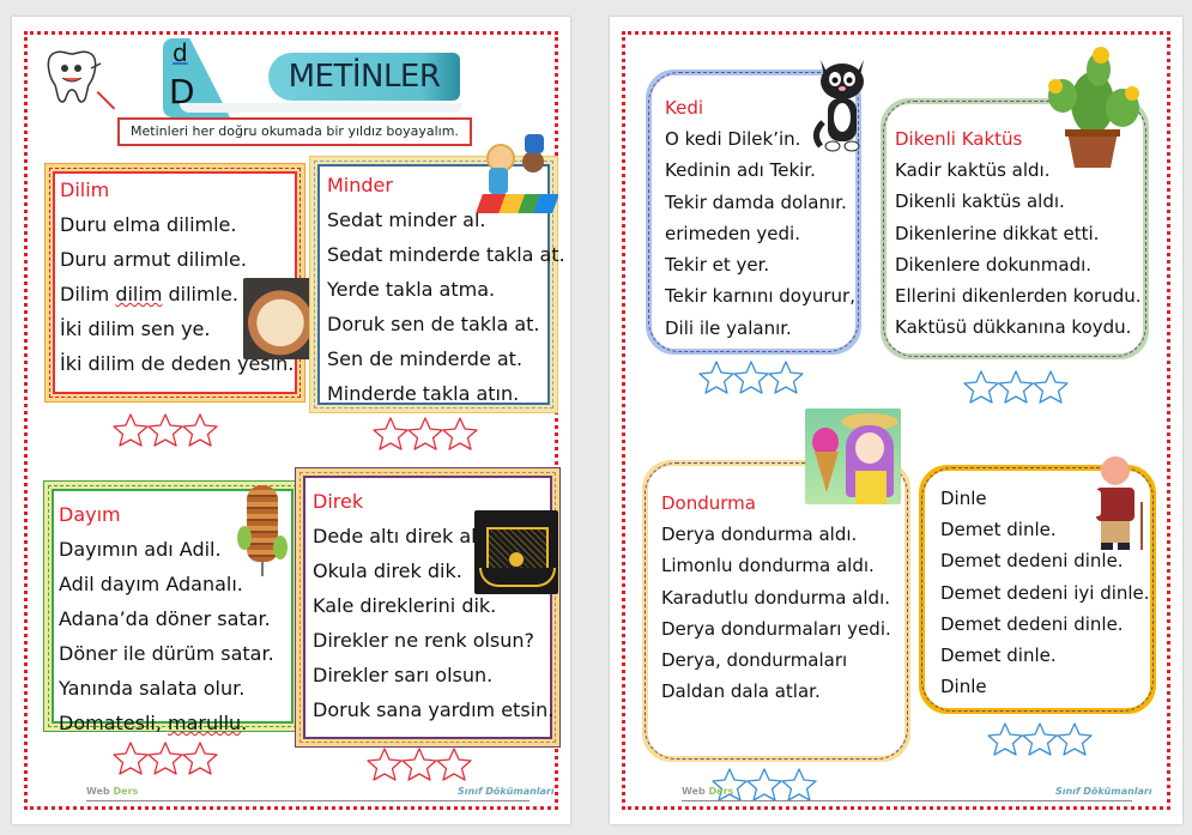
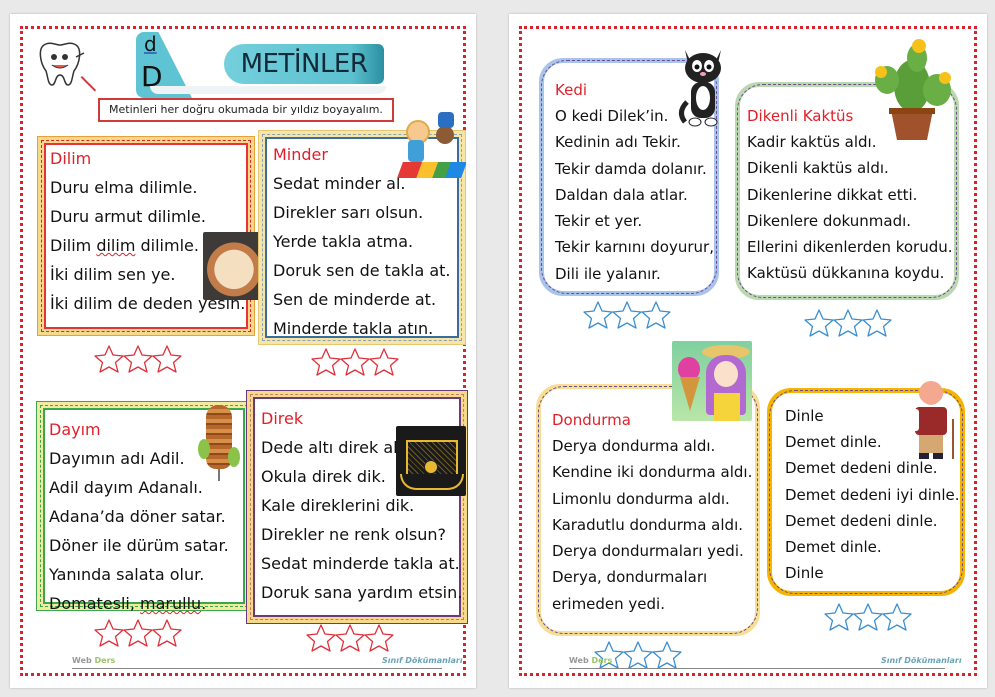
  d
  D
  METİNLER
  Metinleri her doğru okumada bir yıldız boyayalım.
  Dilim
  Duru elma dilimle.
  Duru armut dilimle.
  Dilim dilim dilimle.
  İki dilim sen ye.
  İki dilim de deden yesin.
  Minder
  Sedat minder al.
- Sedat minderde takla at.
+ Direkler sarı olsun.
  Yerde takla atma.
  Doruk sen de takla at.
  Sen de minderde at.
  Minderde takla atın.
  Dayım
  Dayımın adı Adil.
  Adil dayım Adanalı.
  Adana’da döner satar.
  Döner ile dürüm satar.
  Yanında salata olur.
  Domatesli, marullu.
  Direk
  Dede altı direk a
  Okula direk dik.
  Kale direklerini dik.
  Direkler ne renk olsun?
- Direkler sarı olsun.
+ Sedat minderde takla at.
  Doruk sana yardım etsin.
  Web Ders
  Sınıf Dökümanları
  Kedi
  O kedi Dilek’in.
  Kedinin adı Tekir.
  Tekir damda dolanır.
- erimeden yedi.
+ Daldan dala atlar.
  Tekir et yer.
  Tekir karnını doyurur,
  Dili ile yalanır.
  Dikenli Kaktüs
  Kadir kaktüs aldı.
  Dikenli kaktüs aldı.
  Dikenlerine dikkat etti.
  Dikenlere dokunmadı.
  Ellerini dikenlerden korudu.
  Kaktüsü dükkanına koydu.
  Dondurma
  Derya dondurma aldı.
+ Kendine iki dondurma aldı.
  Limonlu dondurma aldı.
  Karadutlu dondurma aldı.
  Derya dondurmaları yedi.
  Derya, dondurmaları
- Daldan dala atlar.
+ erimeden yedi.
  Dinle
  Demet dinle.
  Demet dedeni dinle.
  Demet dedeni iyi dinle.
  Demet dedeni dinle.
  Demet dinle.
  Dinle
  Web Ders
  Sınıf Dökümanları
